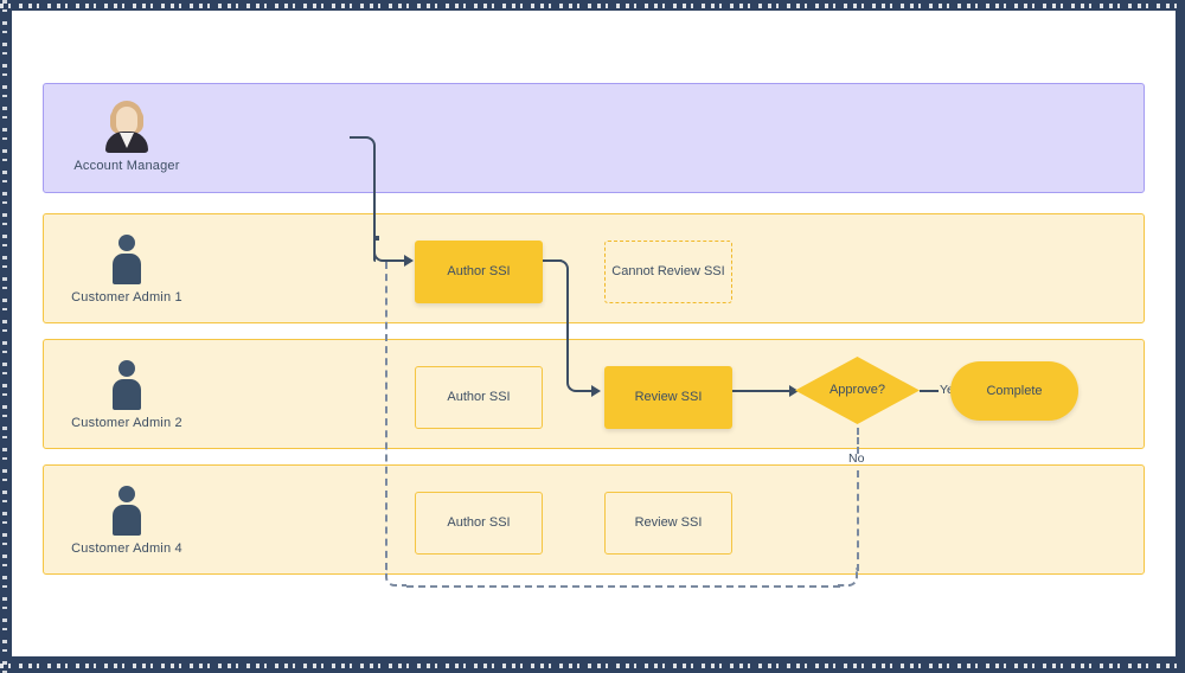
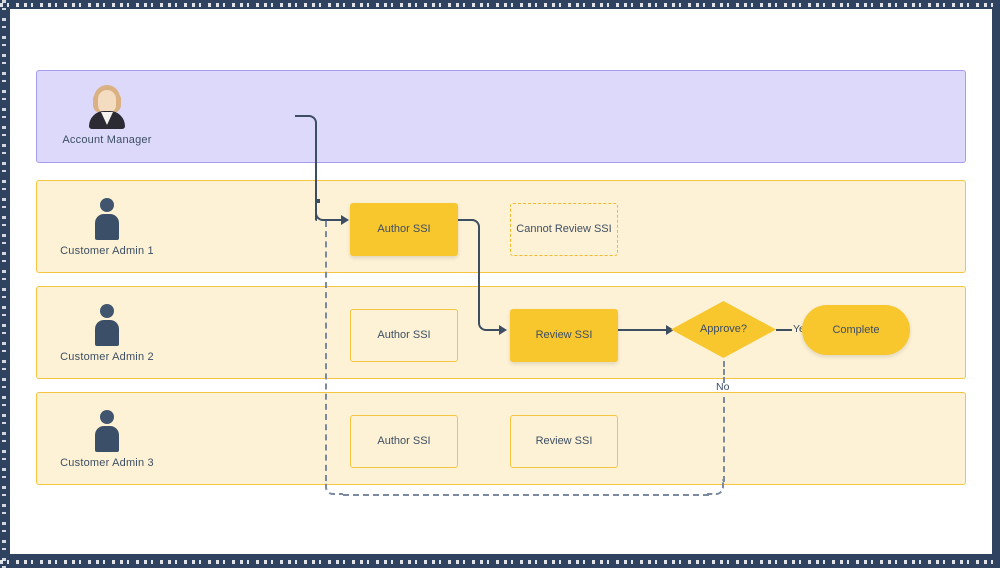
  Account Manager
  Customer Admin 1
  Customer Admin 2
- Customer Admin 4
+ Customer Admin 3
  No
  Author SSI
  Cannot Review SSI
  Author SSI
  Review SSI
  Approve?
  Complete
  Author SSI
  Review SSI
